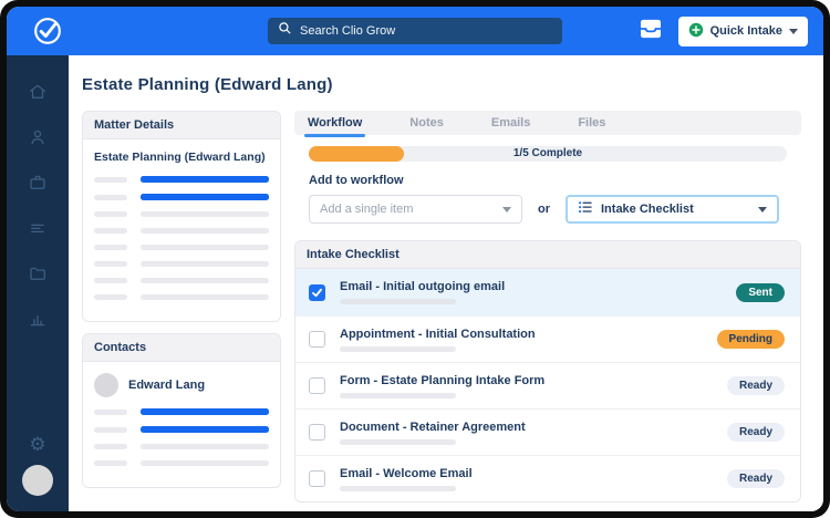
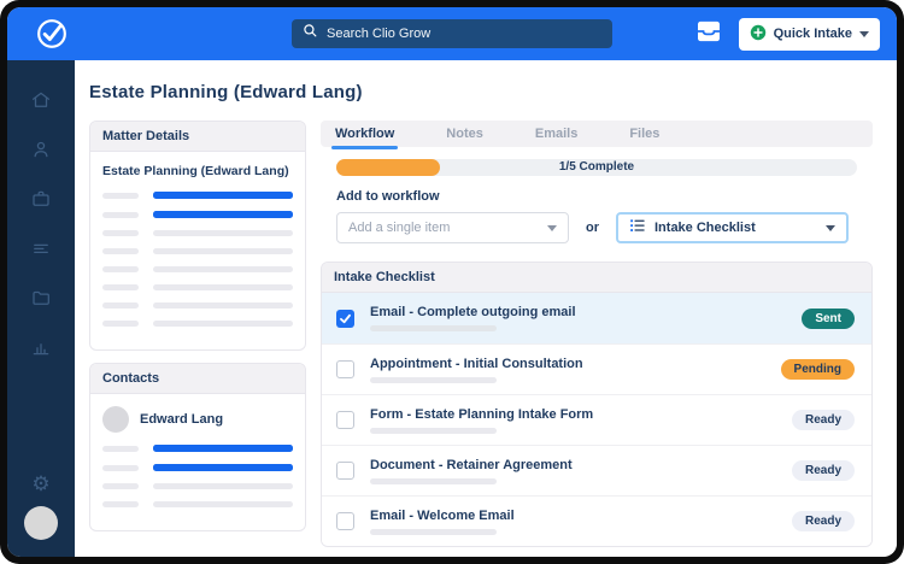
  Search Clio Grow
  Quick Intake
  ⚙
  Estate Planning (Edward Lang)
  Matter Details
  Estate Planning (Edward Lang)
  Contacts
  Edward Lang
  Workflow
  Notes
  Emails
  Files
  1/5 Complete
  Add to workflow
  Add a single item
  or
  Intake Checklist
  Intake Checklist
- Email - Initial outgoing email
+ Email - Complete outgoing email
  Sent
  Appointment - Initial Consultation
  Pending
  Form - Estate Planning Intake Form
  Ready
  Document - Retainer Agreement
  Ready
  Email - Welcome Email
  Ready
